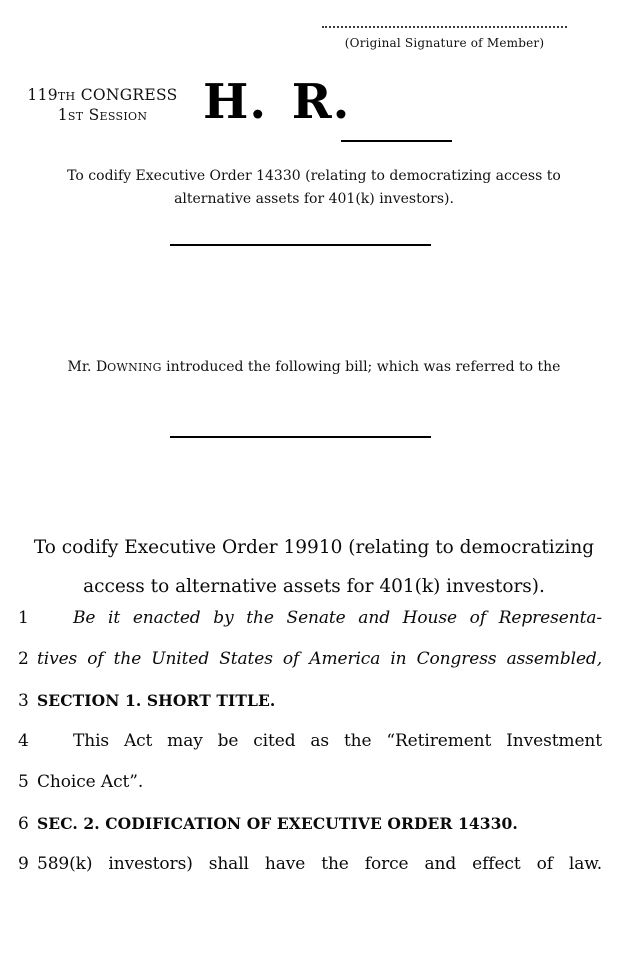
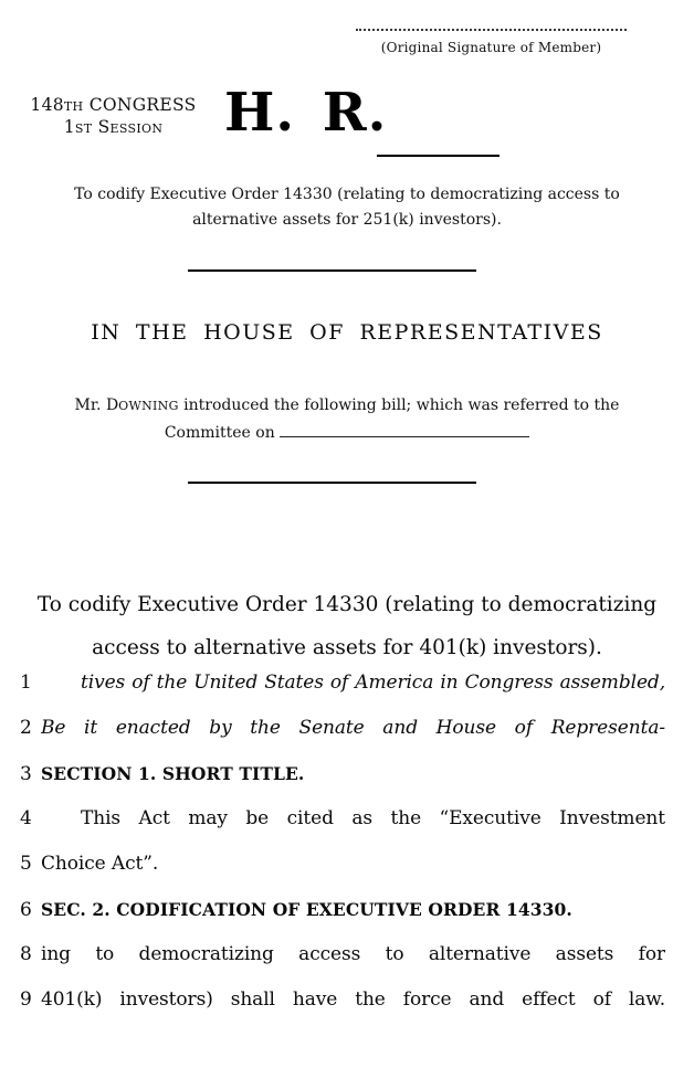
  (Original Signature of Member)
- 119TH CONGRESS
+ 148TH CONGRESS
  1ST SESSION
  H. R.
  To codify Executive Order 14330 (relating to democratizing access to
- alternative assets for 401(k) investors).
+ alternative assets for 251(k) investors).
+ IN THE HOUSE OF REPRESENTATIVES
  Mr. DOWNING introduced the following bill; which was referred to the
+ Committee on
- To codify Executive Order 19910 (relating to democratizing
+ To codify Executive Order 14330 (relating to democratizing
  access to alternative assets for 401(k) investors).
  1
- Be it enacted by the Senate and House of Representa-
+ tives of the United States of America in Congress assembled,
  2
- tives of the United States of America in Congress assembled,
+ Be it enacted by the Senate and House of Representa-
  3
  SECTION 1. SHORT TITLE.
  4
- This Act may be cited as the “Retirement Investment
+ This Act may be cited as the “Executive Investment
  5
  Choice Act”.
  6
  SEC. 2. CODIFICATION OF EXECUTIVE ORDER 14330.
+ 8
+ ing to democratizing access to alternative assets for
  9
- 589(k) investors) shall have the force and effect of law.
+ 401(k) investors) shall have the force and effect of law.
